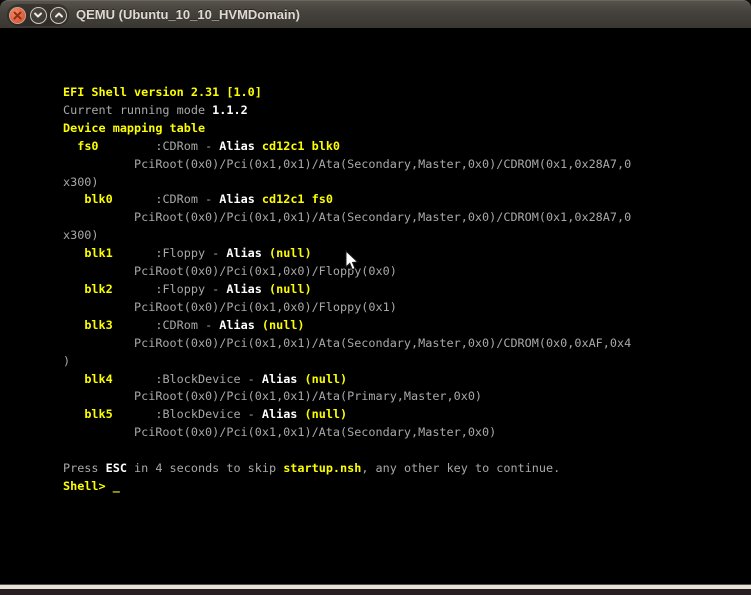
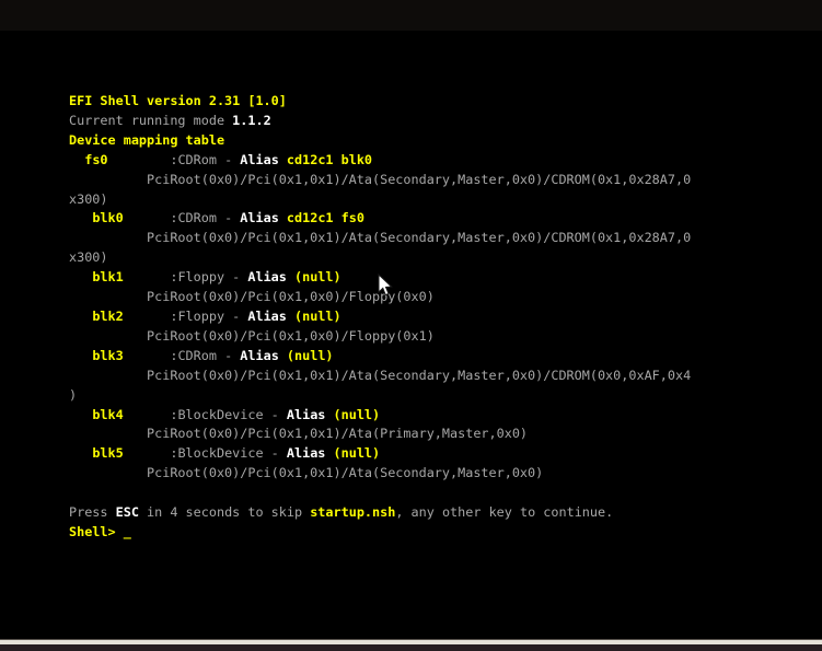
- QEMU (Ubuntu_10_10_HVMDomain)
  EFI Shell version 2.31 [1.0] Current running mode 1.1.2 Device mapping table fs0 :CDRom - Alias cd12c1 blk0 PciRoot(0x0)/Pci(0x1,0x1)/Ata(Secondary,Master,0x0)/CDROM(0x1,0x28A7,0 x300) blk0 :CDRom - Alias cd12c1 fs0 PciRoot(0x0)/Pci(0x1,0x1)/Ata(Secondary,Master,0x0)/CDROM(0x1,0x28A7,0 x300) blk1 :Floppy - Alias (null) PciRoot(0x0)/Pci(0x1,0x0)/Floppy(0x0) blk2 :Floppy - Alias (null) PciRoot(0x0)/Pci(0x1,0x0)/Floppy(0x1) blk3 :CDRom - Alias (null) PciRoot(0x0)/Pci(0x1,0x1)/Ata(Secondary,Master,0x0)/CDROM(0x0,0xAF,0x4 ) blk4 :BlockDevice - Alias (null) PciRoot(0x0)/Pci(0x1,0x1)/Ata(Primary,Master,0x0) blk5 :BlockDevice - Alias (null) PciRoot(0x0)/Pci(0x1,0x1)/Ata(Secondary,Master,0x0) Press ESC in 4 seconds to skip startup.nsh, any other key to continue. Shell> _
